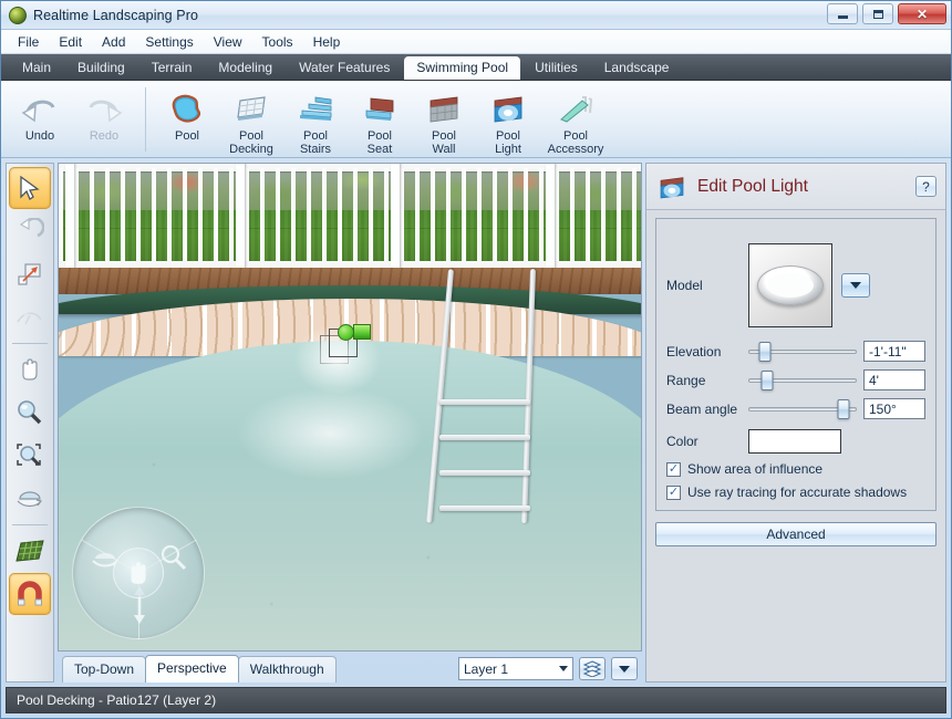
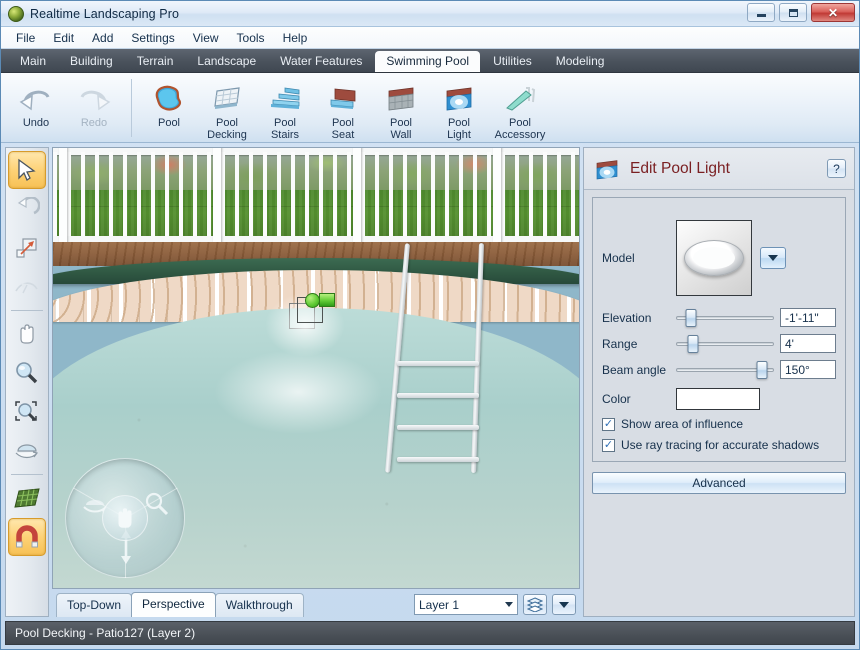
  Realtime Landscaping Pro
  ✕
  File
  Edit
  Add
  Settings
  View
  Tools
  Help
  Main
  Building
  Terrain
- Modeling
+ Landscape
  Water Features
  Swimming Pool
  Utilities
- Landscape
+ Modeling
  Undo
  Redo
  Pool
  Pool
  Decking
  Pool
  Stairs
  Pool
  Seat
  Pool
  Wall
  Pool
  Light
  Pool
  Accessory
  Top-Down
  Perspective
  Walkthrough
  Layer 1
  Edit Pool Light
  ?
  Model
  Elevation
  -1'-11"
  Range
  4'
  Beam angle
  150°
  Color
  ✓
  Show area of influence
  ✓
  Use ray tracing for accurate shadows
  Advanced
  Pool Decking - Patio127 (Layer 2)
